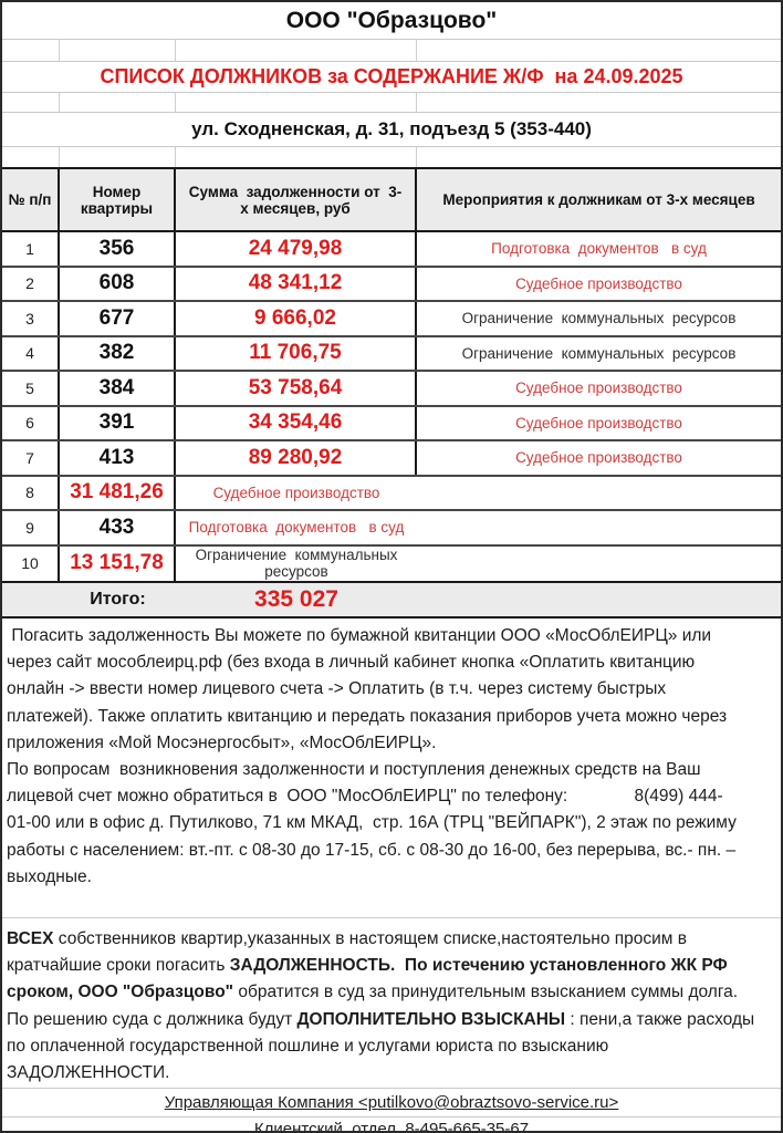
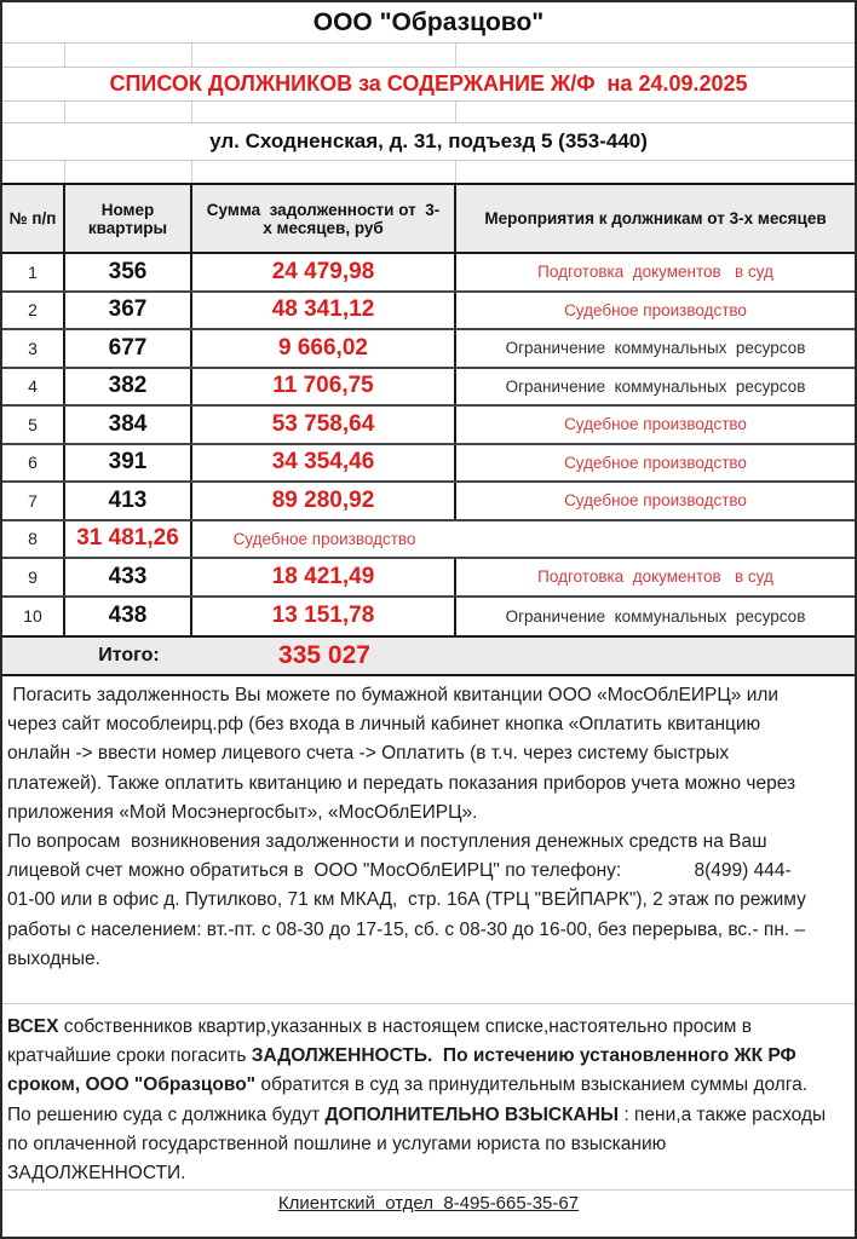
  ООО "Образцово"
  СПИСОК ДОЛЖНИКОВ за СОДЕРЖАНИЕ Ж/Ф на 24.09.2025
  ул. Сходненская, д. 31, подъезд 5 (353-440)
  № п/п
  Номер
  квартиры
  Сумма задолженности от 3-
  х месяцев, руб
  Мероприятия к должникам от 3-х месяцев
  1
  356
  24 479,98
  Подготовка документов в суд
  2
- 608
+ 367
  48 341,12
  Судебное производство
  3
  677
  9 666,02
  Ограничение коммунальных ресурсов
  4
  382
  11 706,75
  Ограничение коммунальных ресурсов
  5
  384
  53 758,64
  Судебное производство
  6
  391
  34 354,46
  Судебное производство
  7
  413
  89 280,92
  Судебное производство
  8
  31 481,26
  Судебное производство
  9
  433
+ 18 421,49
  Подготовка документов в суд
  10
+ 438
  13 151,78
  Ограничение коммунальных ресурсов
  Итого:
  335 027
  Погасить задолженность Вы можете по бумажной квитанции ООО «МосОблЕИРЦ» или
  через сайт мособлеирц.рф (без входа в личный кабинет кнопка «Оплатить квитанцию
  онлайн -> ввести номер лицевого счета -> Оплатить (в т.ч. через систему быстрых
  платежей). Также оплатить квитанцию и передать показания приборов учета можно через
  приложения «Мой Мосэнергосбыт», «МосОблЕИРЦ». По вопросам возникновения задолженности и поступления денежных средств на Ваш
  лицевой счет можно обратиться в ООО "МосОблЕИРЦ" по телефону: 8(499) 444-
  01-00 или в офис д. Путилково, 71 км МКАД, стр. 16А (ТРЦ "ВЕЙПАРК"), 2 этаж по режиму
  работы с населением: вт.-пт. с 08-30 до 17-15, сб. с 08-30 до 16-00, без перерыва, вс.- пн. –
  выходные.
  ВСЕХ собственников квартир,указанных в настоящем списке,настоятельно просим в
  кратчайшие сроки погасить ЗАДОЛЖЕННОСТЬ. По истечению установленного ЖК РФ
  сроком, ООО "Образцово" обратится в суд за принудительным взысканием суммы долга.
  По решению суда с должника будут ДОПОЛНИТЕЛЬНО ВЗЫСКАНЫ : пени,а также расходы
  по оплаченной государственной пошлине и услугами юриста по взысканию
  ЗАДОЛЖЕННОСТИ.
- Управляющая Компания <putilkovo@obraztsovo-service.ru>
  Клиентский отдел 8-495-665-35-67
